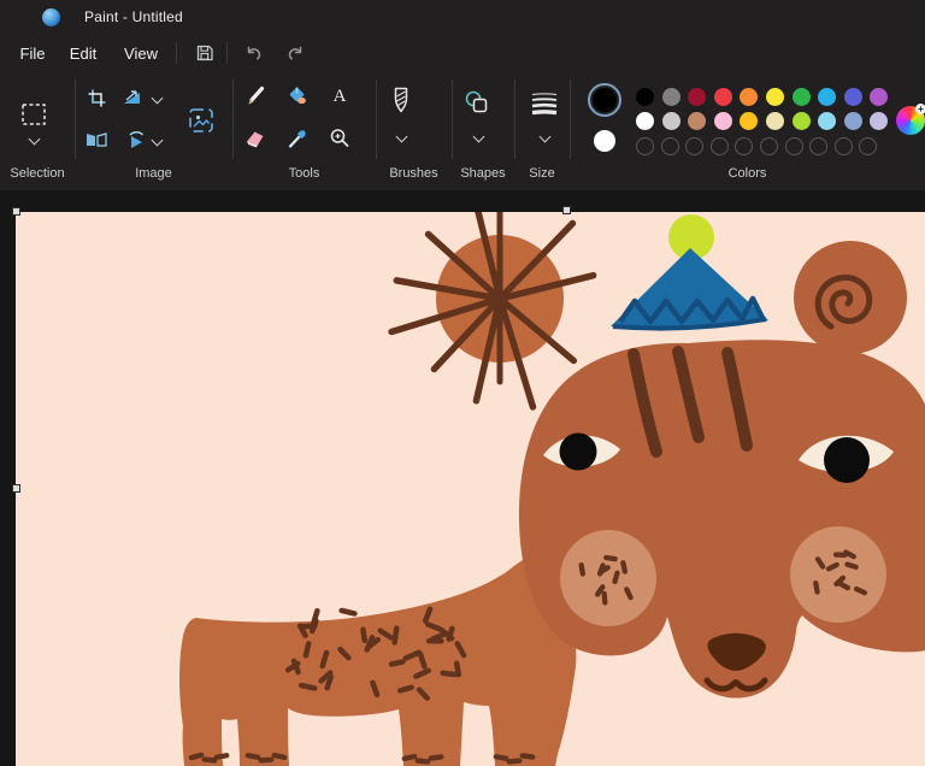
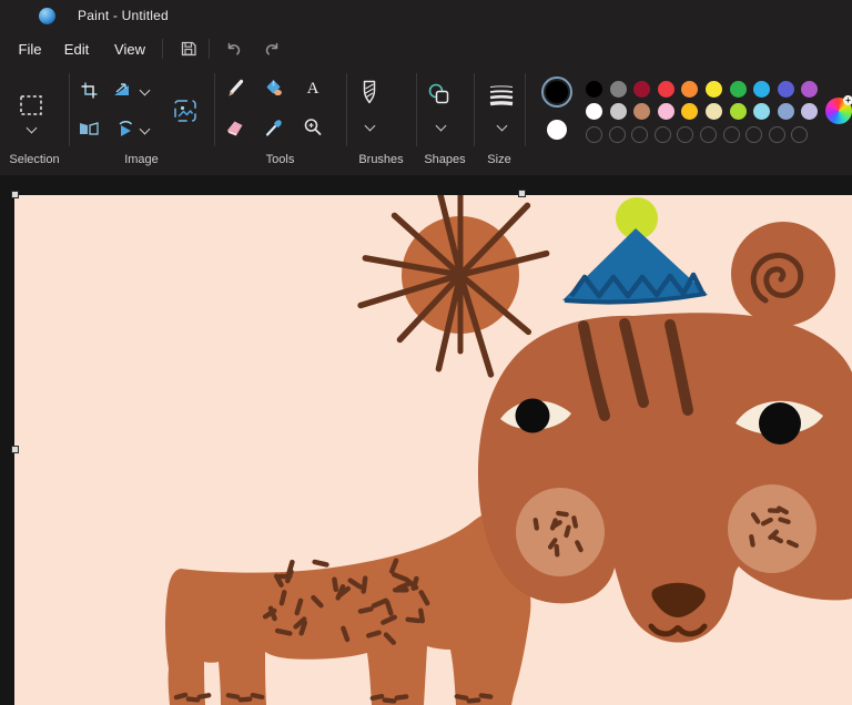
  Paint - Untitled
  File
  Edit
  View
  Selection
  Image
  A
  Tools
  Brushes
  Shapes
  Size
  +
- Colors
